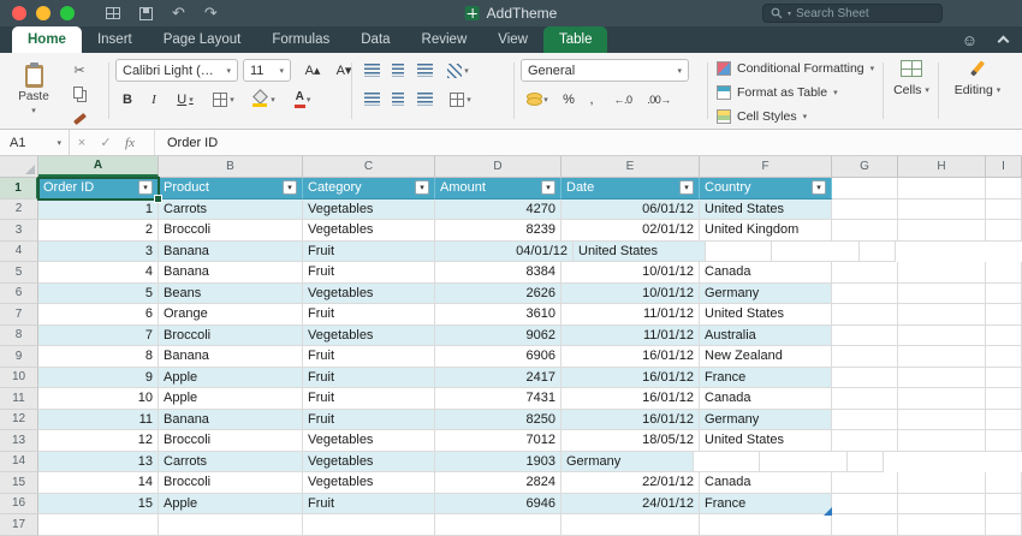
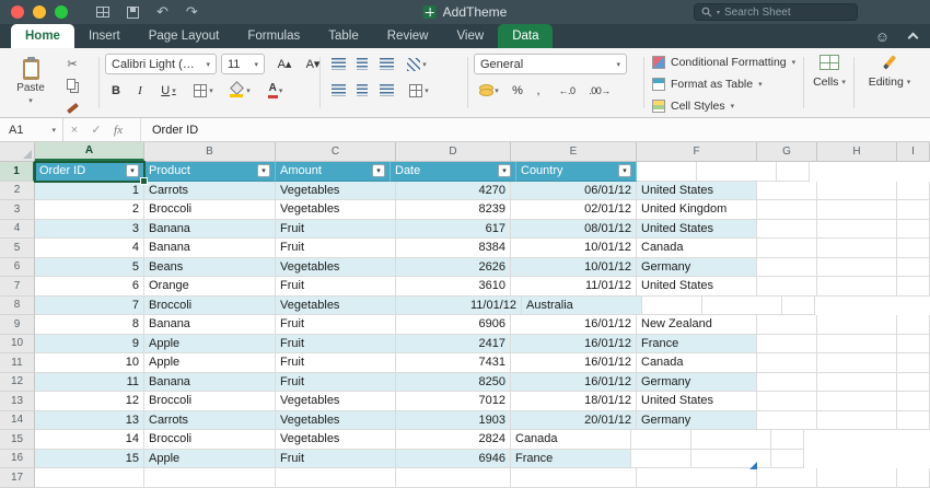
  ↶
  ↷
  AddTheme
  Search Sheet
  Home
  Insert
  Page Layout
  Formulas
- Data
+ Table
  Review
  View
- Table
+ Data
  ☺
  Paste
  ✂
  Calibri Light (…
  11
  A▴
  A▾
  B
  I
  U
  A
  General
  %
  ,
  ←.0
  .00→
  Conditional Formatting
  Format as Table
  Cell Styles
  Cells
  Editing
  A1
  ×
  ✓
  fx
  Order ID
  A
  B
  C
  D
  E
  F
  G
  H
  I
  1
  Product
- Category
  Amount
  Date
  Country
  2
  1
  Carrots
  Vegetables
  4270
  06/01/12
  United States
  3
  2
  Broccoli
  Vegetables
  8239
  02/01/12
  United Kingdom
  4
  3
  Banana
  Fruit
+ 617
- 04/01/12
+ 08/01/12
  United States
  5
  4
  Banana
  Fruit
  8384
  10/01/12
  Canada
  6
  5
  Beans
  Vegetables
  2626
  10/01/12
  Germany
  7
  6
  Orange
  Fruit
  3610
  11/01/12
  United States
  8
  7
  Broccoli
  Vegetables
- 9062
  11/01/12
  Australia
  9
  8
  Banana
  Fruit
  6906
  16/01/12
  New Zealand
  10
  9
  Apple
  Fruit
  2417
  16/01/12
  France
  11
  10
  Apple
  Fruit
  7431
  16/01/12
  Canada
  12
  11
  Banana
  Fruit
  8250
  16/01/12
  Germany
  13
  12
  Broccoli
  Vegetables
  7012
- 18/05/12
+ 18/01/12
  United States
  14
  13
  Carrots
  Vegetables
  1903
+ 20/01/12
  Germany
  15
  14
  Broccoli
  Vegetables
  2824
- 22/01/12
  Canada
  16
  15
  Apple
  Fruit
  6946
- 24/01/12
  France
  17
